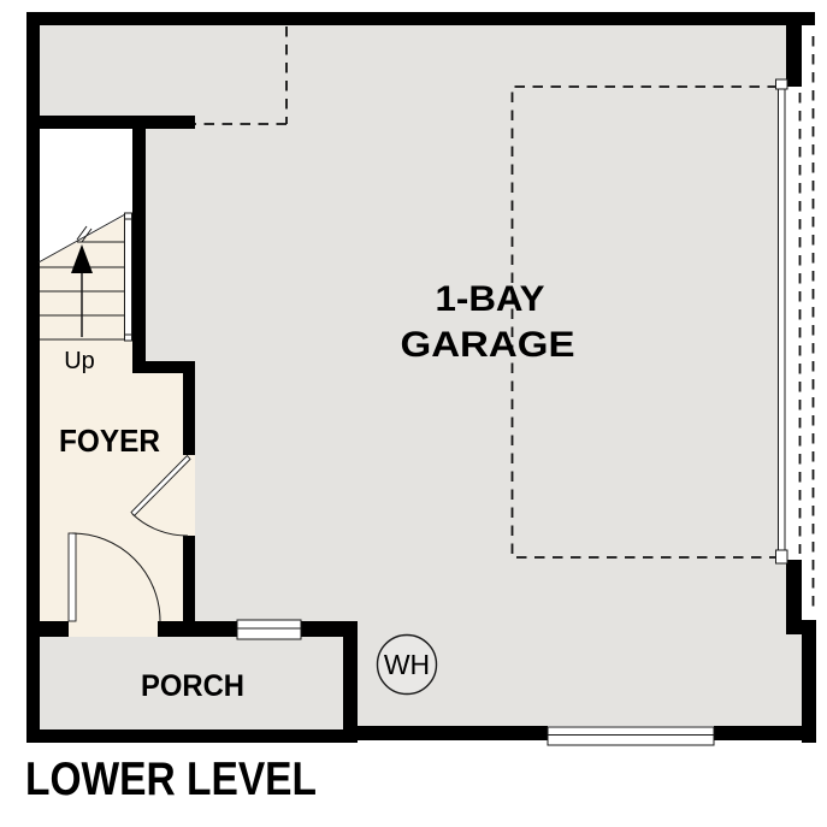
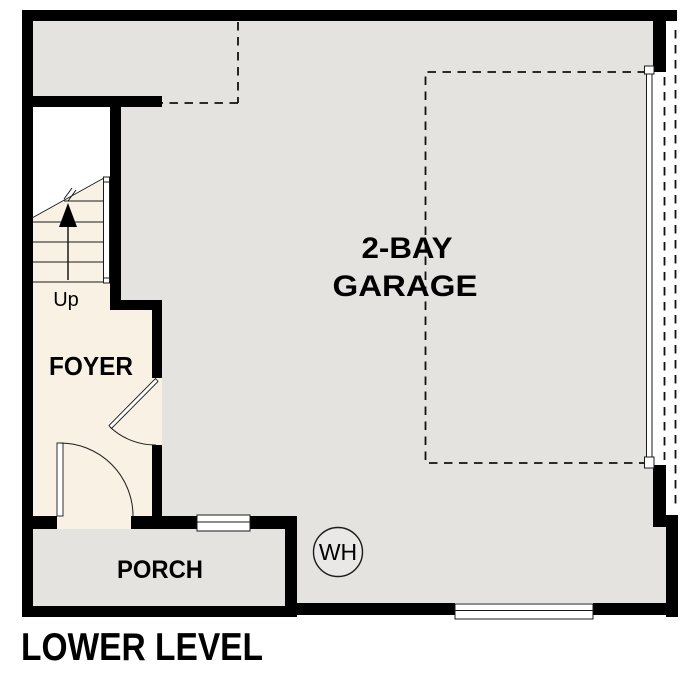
  WH
- 1-BAY
+ 2-BAY
  GARAGE
  FOYER
  PORCH
  Up
  LOWER LEVEL
